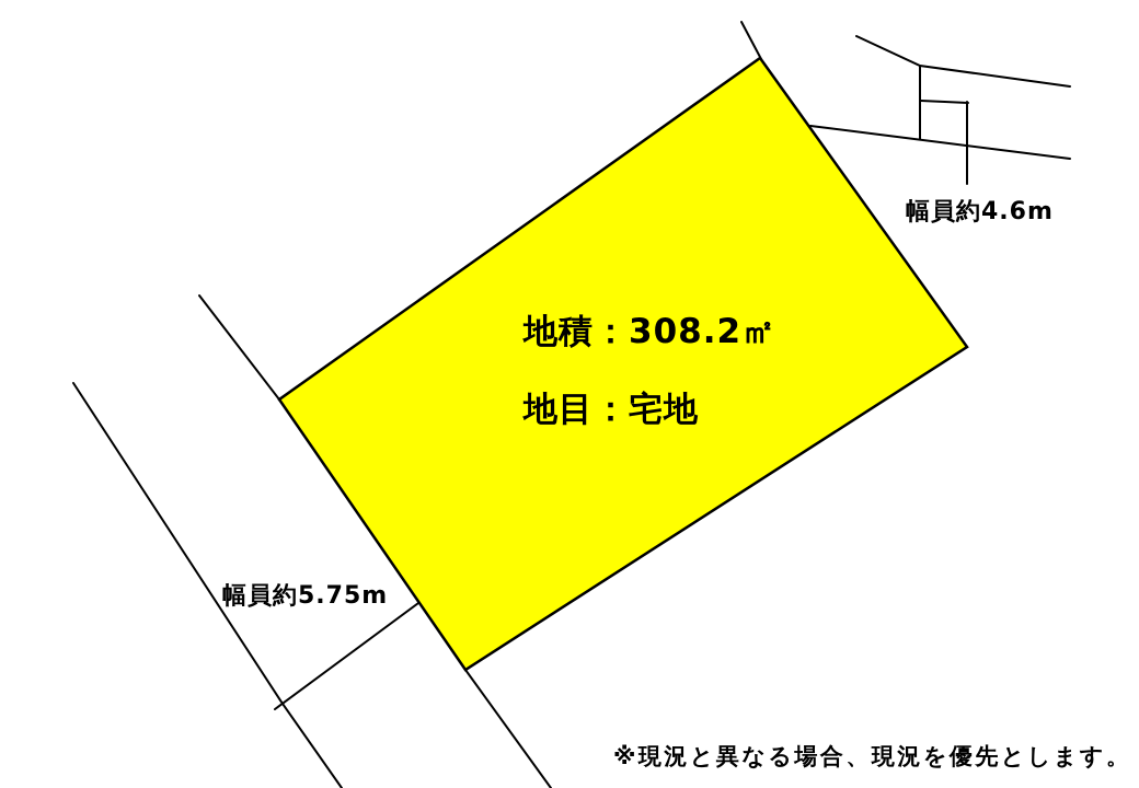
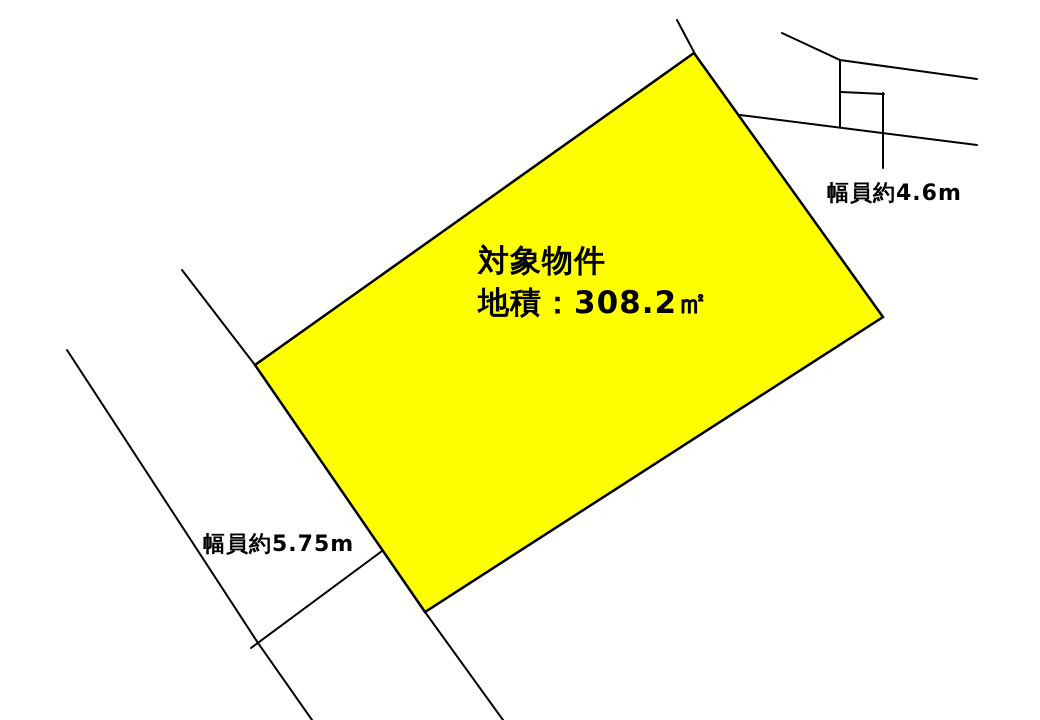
+ 対象物件
  地積：308.2㎡
- 地目：宅地
  幅員約4.6m
  幅員約5.75m
- ※現況と異なる場合、現況を優先とします。
